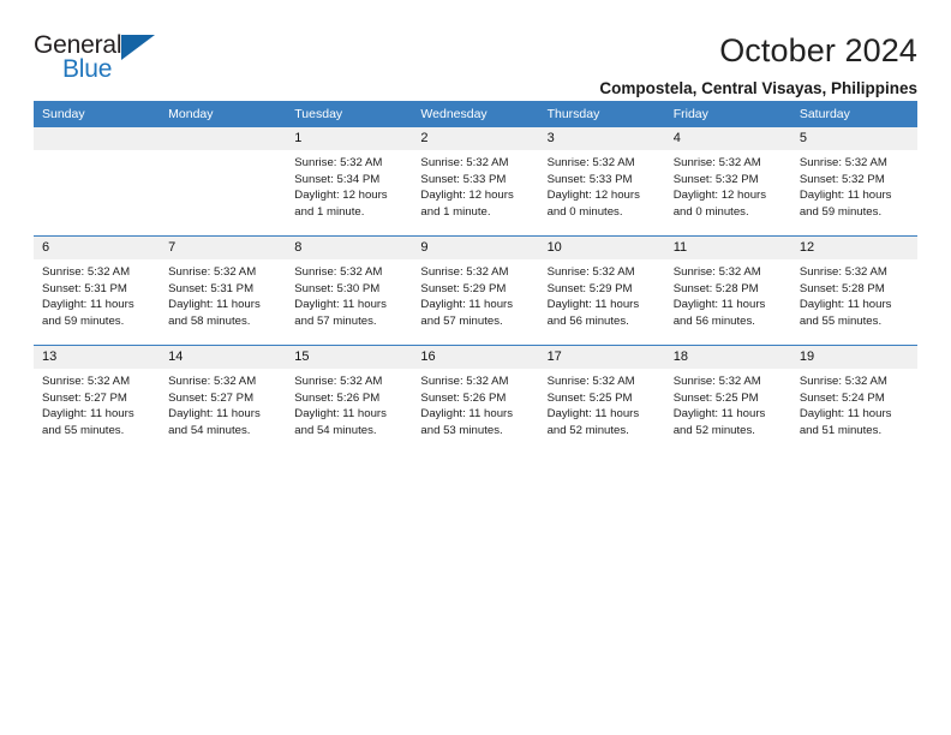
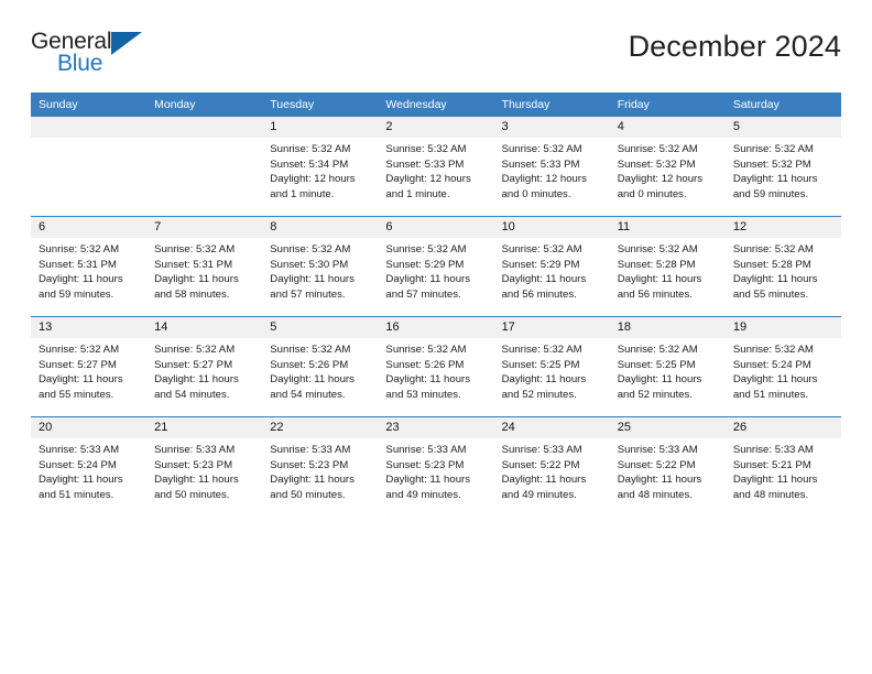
  General
  Blue
- October 2024
+ December 2024
- Compostela, Central Visayas, Philippines
  Sunday	Monday	Tuesday	Wednesday	Thursday	Friday	Saturday
  		1Sunrise: 5:32 AMSunset: 5:34 PMDaylight: 12 hours and 1 minute.	2Sunrise: 5:32 AMSunset: 5:33 PMDaylight: 12 hours and 1 minute.	3Sunrise: 5:32 AMSunset: 5:33 PMDaylight: 12 hours and 0 minutes.	4Sunrise: 5:32 AMSunset: 5:32 PMDaylight: 12 hours and 0 minutes.	5Sunrise: 5:32 AMSunset: 5:32 PMDaylight: 11 hours and 59 minutes.
- 6Sunrise: 5:32 AMSunset: 5:31 PMDaylight: 11 hours and 59 minutes.	7Sunrise: 5:32 AMSunset: 5:31 PMDaylight: 11 hours and 58 minutes.	8Sunrise: 5:32 AMSunset: 5:30 PMDaylight: 11 hours and 57 minutes.	9Sunrise: 5:32 AMSunset: 5:29 PMDaylight: 11 hours and 57 minutes.	10Sunrise: 5:32 AMSunset: 5:29 PMDaylight: 11 hours and 56 minutes.	11Sunrise: 5:32 AMSunset: 5:28 PMDaylight: 11 hours and 56 minutes.	12Sunrise: 5:32 AMSunset: 5:28 PMDaylight: 11 hours and 55 minutes.
+ 6Sunrise: 5:32 AMSunset: 5:31 PMDaylight: 11 hours and 59 minutes.	7Sunrise: 5:32 AMSunset: 5:31 PMDaylight: 11 hours and 58 minutes.	8Sunrise: 5:32 AMSunset: 5:30 PMDaylight: 11 hours and 57 minutes.	6Sunrise: 5:32 AMSunset: 5:29 PMDaylight: 11 hours and 57 minutes.	10Sunrise: 5:32 AMSunset: 5:29 PMDaylight: 11 hours and 56 minutes.	11Sunrise: 5:32 AMSunset: 5:28 PMDaylight: 11 hours and 56 minutes.	12Sunrise: 5:32 AMSunset: 5:28 PMDaylight: 11 hours and 55 minutes.
- 13Sunrise: 5:32 AMSunset: 5:27 PMDaylight: 11 hours and 55 minutes.	14Sunrise: 5:32 AMSunset: 5:27 PMDaylight: 11 hours and 54 minutes.	15Sunrise: 5:32 AMSunset: 5:26 PMDaylight: 11 hours and 54 minutes.	16Sunrise: 5:32 AMSunset: 5:26 PMDaylight: 11 hours and 53 minutes.	17Sunrise: 5:32 AMSunset: 5:25 PMDaylight: 11 hours and 52 minutes.	18Sunrise: 5:32 AMSunset: 5:25 PMDaylight: 11 hours and 52 minutes.	19Sunrise: 5:32 AMSunset: 5:24 PMDaylight: 11 hours and 51 minutes.
+ 13Sunrise: 5:32 AMSunset: 5:27 PMDaylight: 11 hours and 55 minutes.	14Sunrise: 5:32 AMSunset: 5:27 PMDaylight: 11 hours and 54 minutes.	5Sunrise: 5:32 AMSunset: 5:26 PMDaylight: 11 hours and 54 minutes.	16Sunrise: 5:32 AMSunset: 5:26 PMDaylight: 11 hours and 53 minutes.	17Sunrise: 5:32 AMSunset: 5:25 PMDaylight: 11 hours and 52 minutes.	18Sunrise: 5:32 AMSunset: 5:25 PMDaylight: 11 hours and 52 minutes.	19Sunrise: 5:32 AMSunset: 5:24 PMDaylight: 11 hours and 51 minutes.
+ 20Sunrise: 5:33 AMSunset: 5:24 PMDaylight: 11 hours and 51 minutes.	21Sunrise: 5:33 AMSunset: 5:23 PMDaylight: 11 hours and 50 minutes.	22Sunrise: 5:33 AMSunset: 5:23 PMDaylight: 11 hours and 50 minutes.	23Sunrise: 5:33 AMSunset: 5:23 PMDaylight: 11 hours and 49 minutes.	24Sunrise: 5:33 AMSunset: 5:22 PMDaylight: 11 hours and 49 minutes.	25Sunrise: 5:33 AMSunset: 5:22 PMDaylight: 11 hours and 48 minutes.	26Sunrise: 5:33 AMSunset: 5:21 PMDaylight: 11 hours and 48 minutes.
